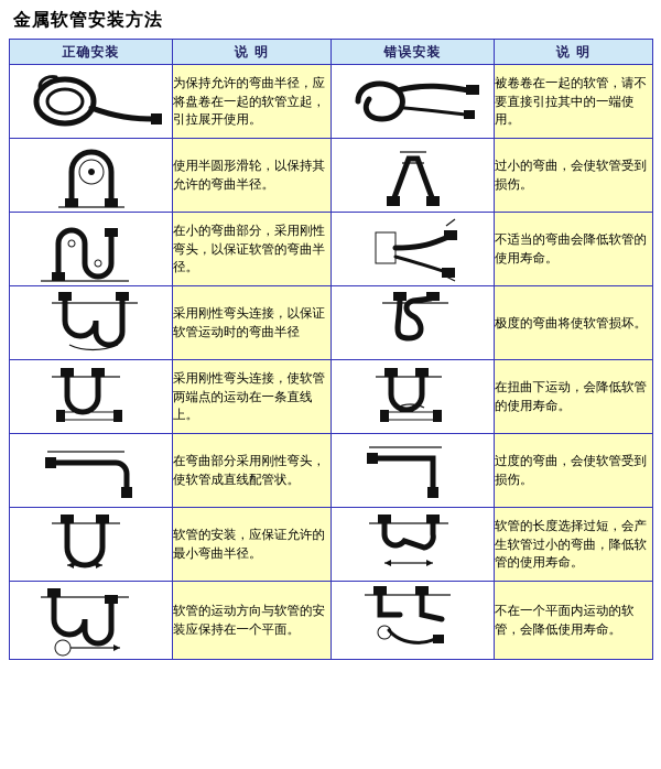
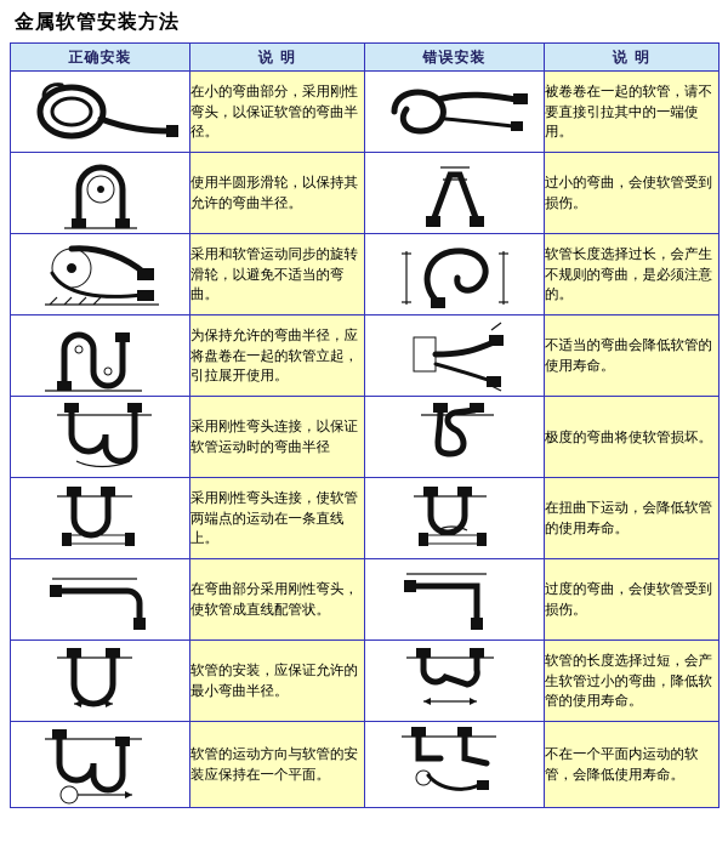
  金属软管安装方法
  正确安装	说 明	错误安装	说 明
- 	为保持允许的弯曲半径，应将盘卷在一起的软管立起，引拉展开使用。		被卷卷在一起的软管，请不要直接引拉其中的一端使用。
+ 	在小的弯曲部分，采用刚性弯头，以保证软管的弯曲半径。		被卷卷在一起的软管，请不要直接引拉其中的一端使用。
  	使用半圆形滑轮，以保持其允许的弯曲半径。		过小的弯曲，会使软管受到损伤。
+ 	采用和软管运动同步的旋转滑轮，以避免不适当的弯曲。		软管长度选择过长，会产生不规则的弯曲，是必须注意的。
- 	在小的弯曲部分，采用刚性弯头，以保证软管的弯曲半径。		不适当的弯曲会降低软管的使用寿命。
+ 	为保持允许的弯曲半径，应将盘卷在一起的软管立起，引拉展开使用。		不适当的弯曲会降低软管的使用寿命。
  	采用刚性弯头连接，以保证软管运动时的弯曲半径		极度的弯曲将使软管损坏。
  	采用刚性弯头连接，使软管两端点的运动在一条直线上。		在扭曲下运动，会降低软管的使用寿命。
  	在弯曲部分采用刚性弯头，使软管成直线配管状。		过度的弯曲，会使软管受到损伤。
  	软管的安装，应保证允许的最小弯曲半径。		软管的长度选择过短，会产生软管过小的弯曲，降低软管的使用寿命。
  	软管的运动方向与软管的安装应保持在一个平面。		不在一个平面内运动的软管，会降低使用寿命。
